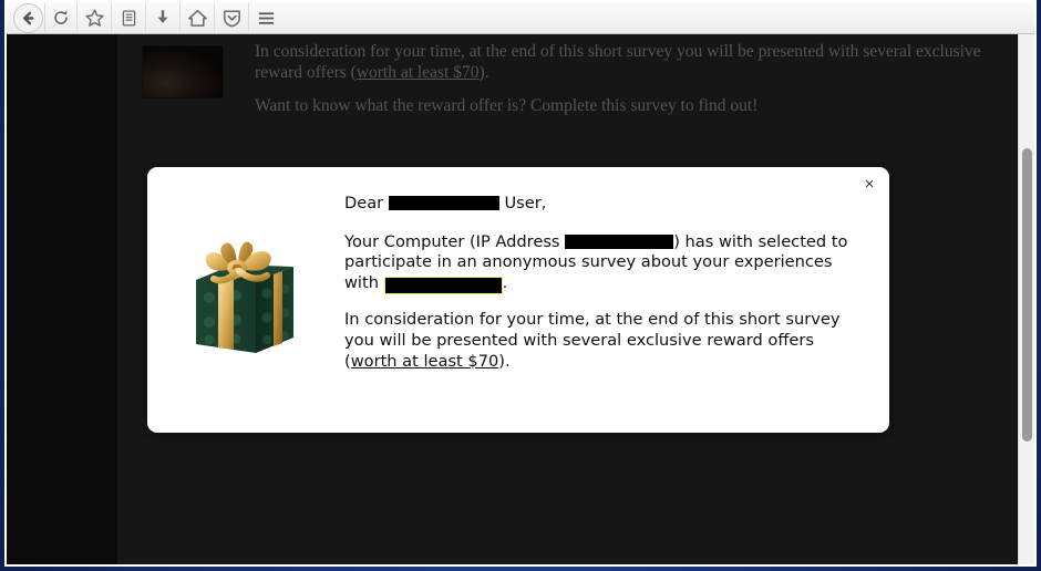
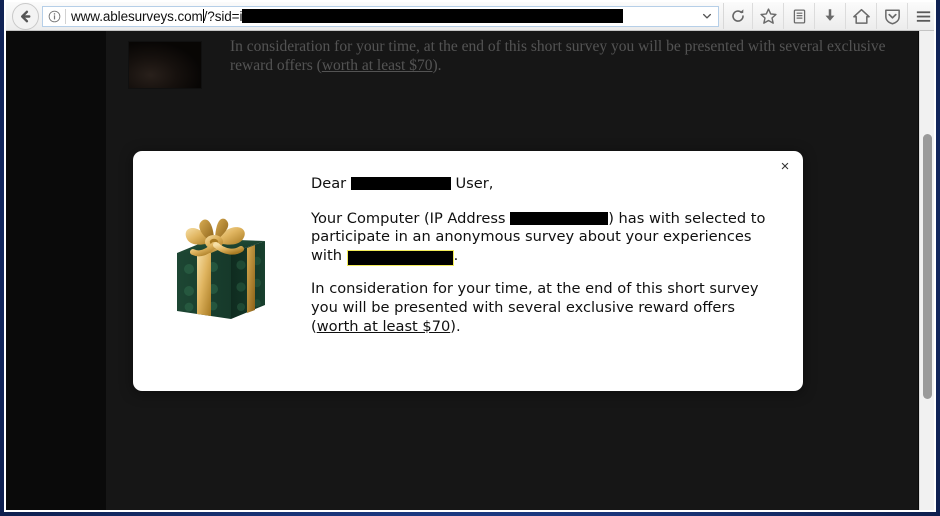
+ www.ablesurveys.com
+ /?sid=i
  In consideration for your time, at the end of this short survey you will be presented with several exclusive reward offers (worth at least $70).
- Want to know what the reward offer is? Complete this survey to find out!
  ×
  Dear User,
  Your Computer (IP Address ) has with selected to participate in an anonymous survey about your experiences with .
  In consideration for your time, at the end of this short survey you will be presented with several exclusive reward offers (worth at least $70).
